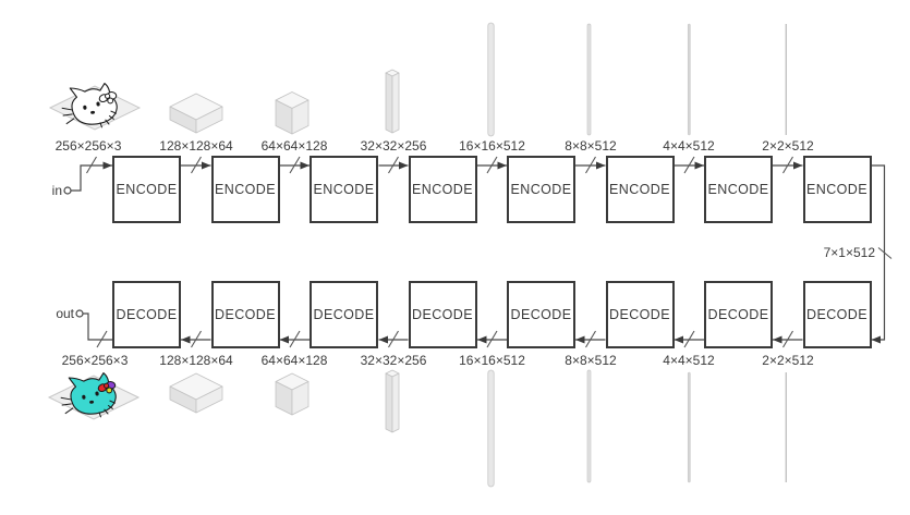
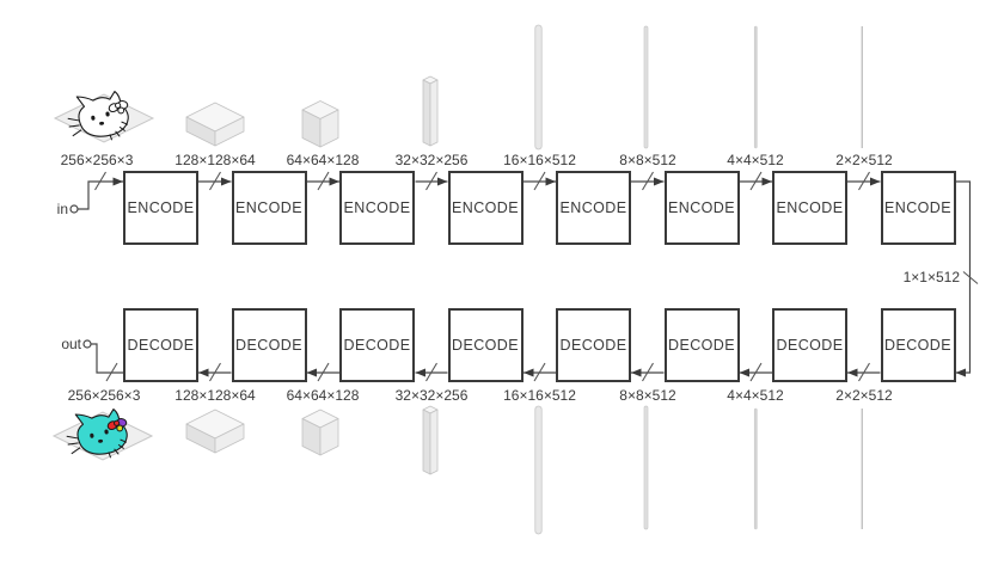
  ENCODE
  ENCODE
  ENCODE
  ENCODE
  ENCODE
  ENCODE
  ENCODE
  ENCODE
  DECODE
  DECODE
  DECODE
  DECODE
  DECODE
  DECODE
  DECODE
  DECODE
  256×256×3
  128×128×64
  64×64×128
  32×32×256
  16×16×512
  8×8×512
  4×4×512
  2×2×512
  256×256×3
  128×128×64
  64×64×128
  32×32×256
  16×16×512
  8×8×512
  4×4×512
  2×2×512
  in
  out
- 7×1×512
+ 1×1×512
